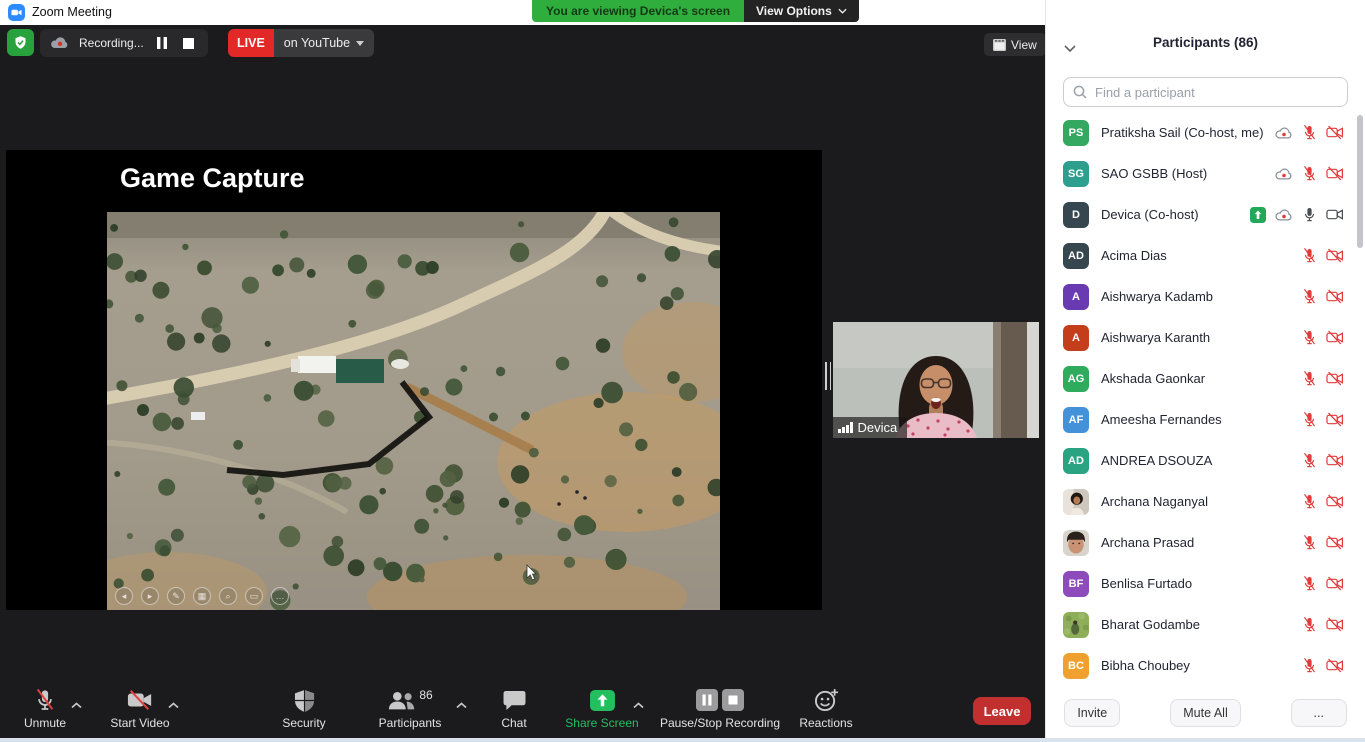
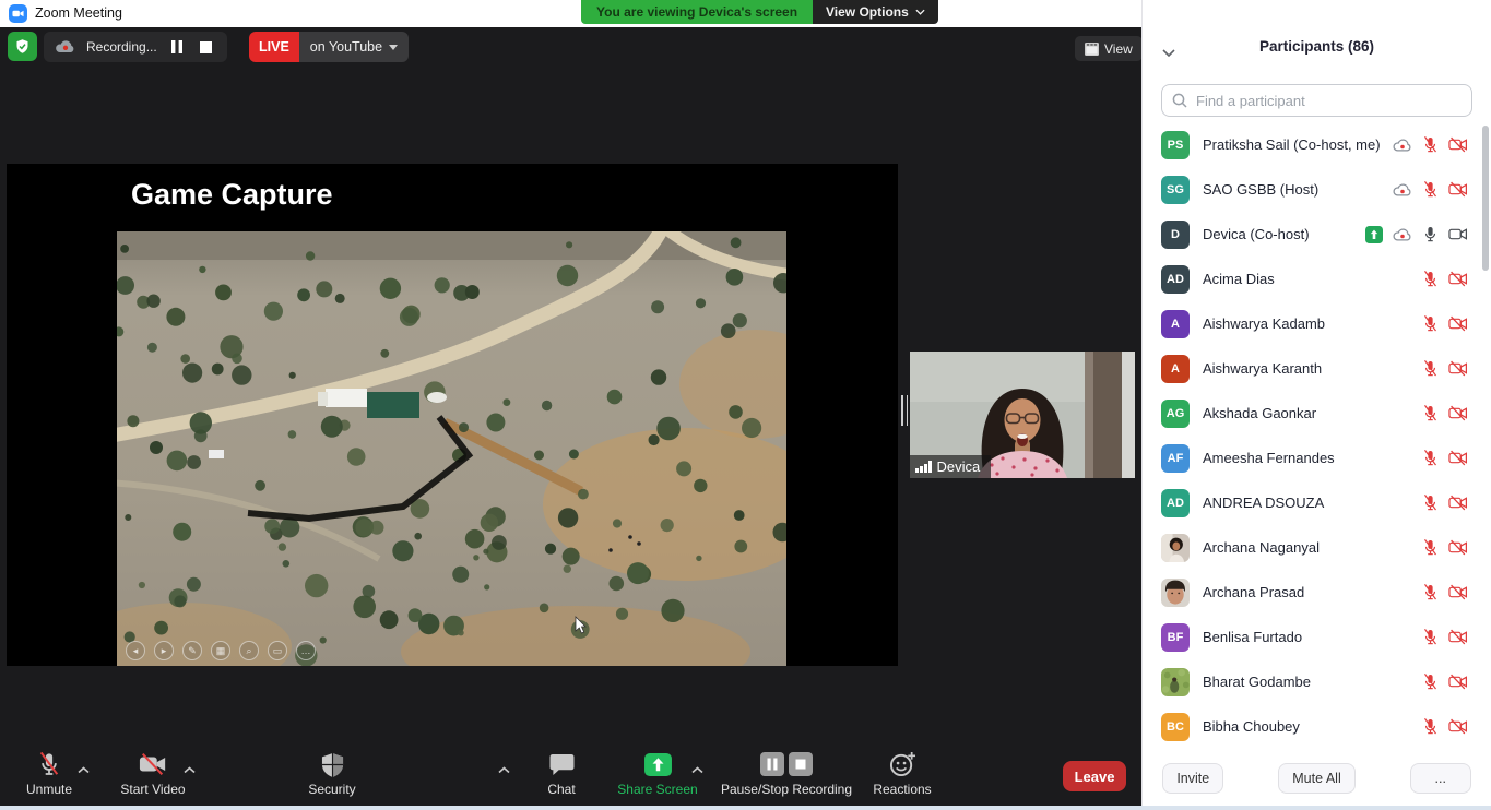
  Zoom Meeting
  You are viewing Devica's screen
  View Options
  Recording...
  LIVE
  on YouTube
  View
  Game Capture
  ◂
  ▸
  ✎
  ▦
  ⌕
  ▭
  …
  Devica
  Unmute
  Start Video
  Security
- 86
- Participants
  Chat
  Share Screen
  Pause/Stop Recording
  Reactions
  Leave
  Participants (86)
  Find a participant
  PS
  Pratiksha Sail (Co-host, me)
  SG
  SAO GSBB (Host)
  D
  Devica (Co-host)
  AD
  Acima Dias
  A
  Aishwarya Kadamb
  A
  Aishwarya Karanth
  AG
  Akshada Gaonkar
  AF
  Ameesha Fernandes
  AD
  ANDREA DSOUZA
  Archana Naganyal
  Archana Prasad
  BF
  Benlisa Furtado
  Bharat Godambe
  BC
  Bibha Choubey
  Invite
  Mute All
  ...
